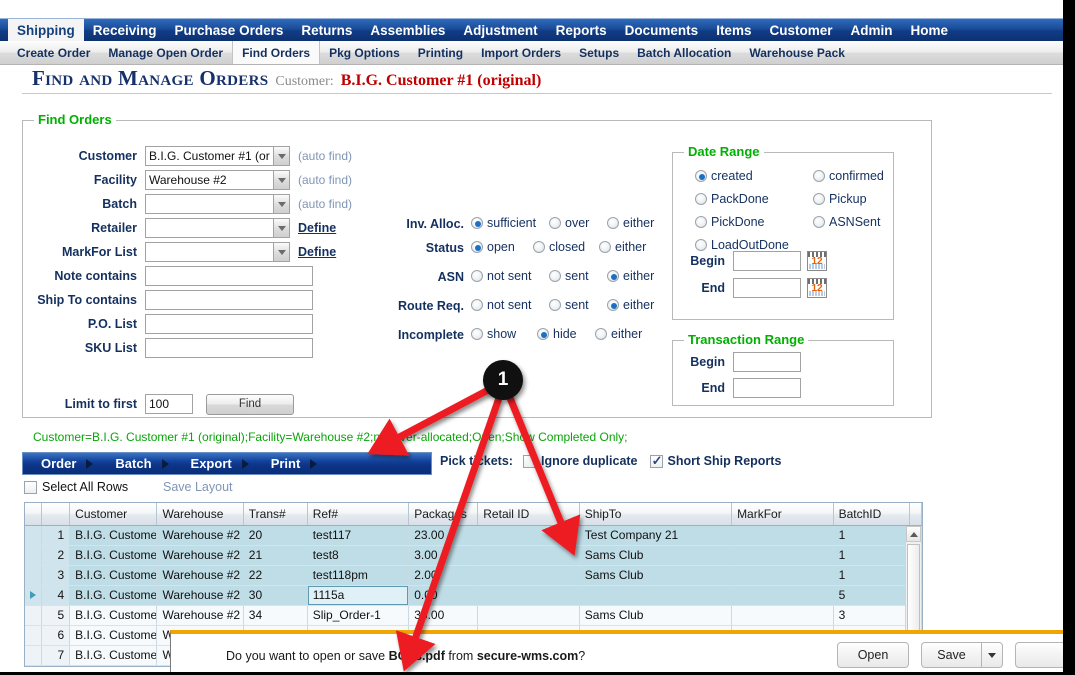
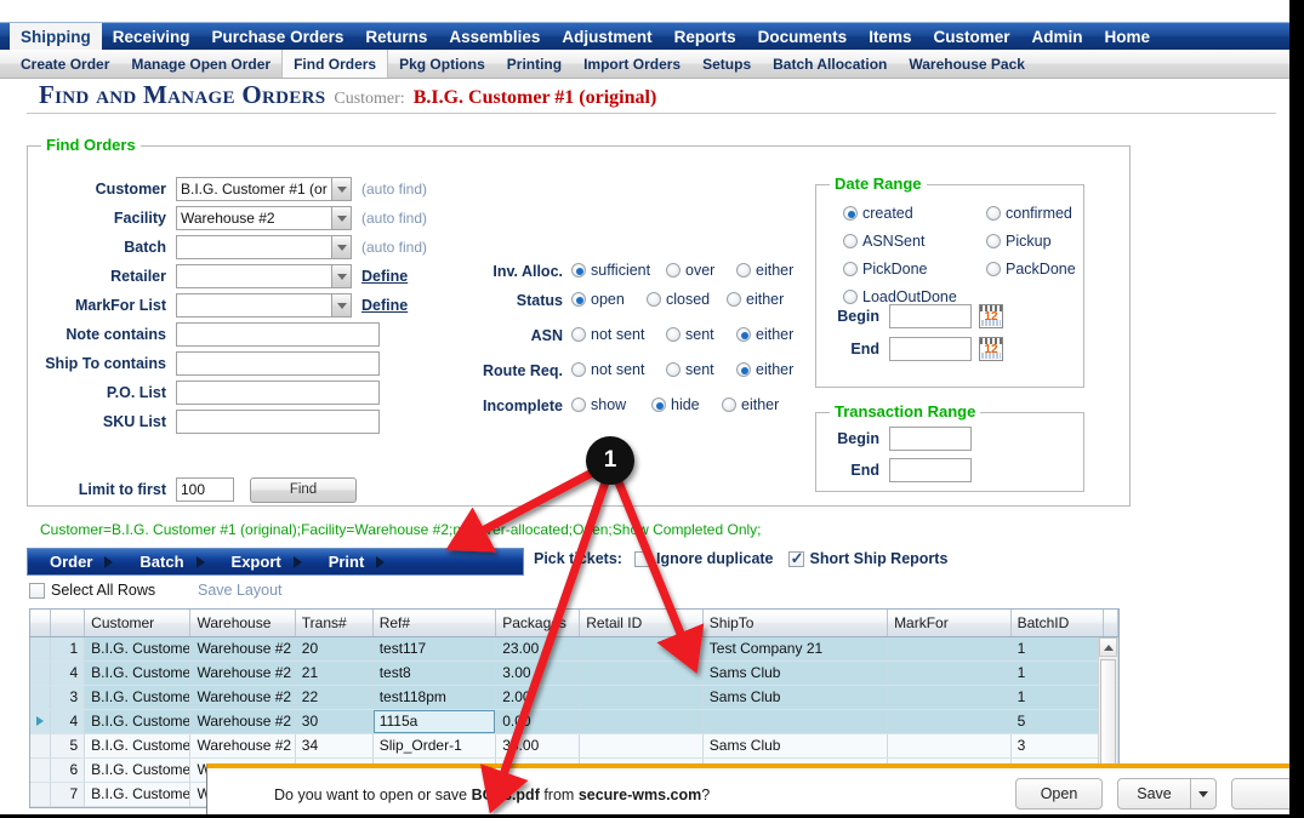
  Shipping
  Receiving
  Purchase Orders
  Returns
  Assemblies
  Adjustment
  Reports
  Documents
  Items
  Customer
  Admin
  Home
  Create Order
  Manage Open Order
  Find Orders
  Pkg Options
  Printing
  Import Orders
  Setups
  Batch Allocation
  Warehouse Pack
  Find and Manage Orders
  Customer:
  B.I.G. Customer #1 (original)
  Find Orders
  Customer
  B.I.G. Customer #1 (or
  (auto find)
  Facility
  Warehouse #2
  (auto find)
  Batch
  (auto find)
  Retailer
  Define
  MarkFor List
  Define
  Note contains
  Ship To contains
  P.O. List
  SKU List
  Limit to first
  100
  Find
  Inv. Alloc.
  sufficient
  over
  either
  Status
  open
  closed
  either
  ASN
  not sent
  sent
  either
  Route Req.
  not sent
  sent
  either
  Incomplete
  show
  hide
  either
  Date Range
  created
  confirmed
- PackDone
+ ASNSent
  Pickup
  PickDone
- ASNSent
+ PackDone
  LoadOutDone
  Begin
  12
  End
  12
  Transaction Range
  Begin
  End
  Customer=B.I.G. Customer #1 (original);Facility=Warehouse #2;noter-allocated;Oen;Shw Completed Only;
  Order
  Batch
  Export
  Print
  Pick tkets:
  Ignore duplicate
  Short Ship Reports
  Select All Rows
  Save Layout
  		Customer	Warehouse	Trans#	Ref#	Packags	Retail ID	ShipTo	MarkFor	BatchID
  	1	B.I.G. Custome	Warehouse #2	20	test117	23.00		Test Company 21		1
- 	2	B.I.G. Custome	Warehouse #2	21	test8	3.00		Sams Club		1
+ 	4	B.I.G. Custome	Warehouse #2	21	test8	3.00		Sams Club		1
  	3	B.I.G. Custome	Warehouse #2	22	test118pm	2.0		Sams Club		1
  	4	B.I.G. Custome	Warehouse #2	30	1115a	0.0				5
  	5	B.I.G. Custome	Warehouse #2	34	Slip_Order-1	3.00		Sams Club		3
  Do you want to open or save BOLs.pdf from secure-wms.com?
  Open
  Save
  1
